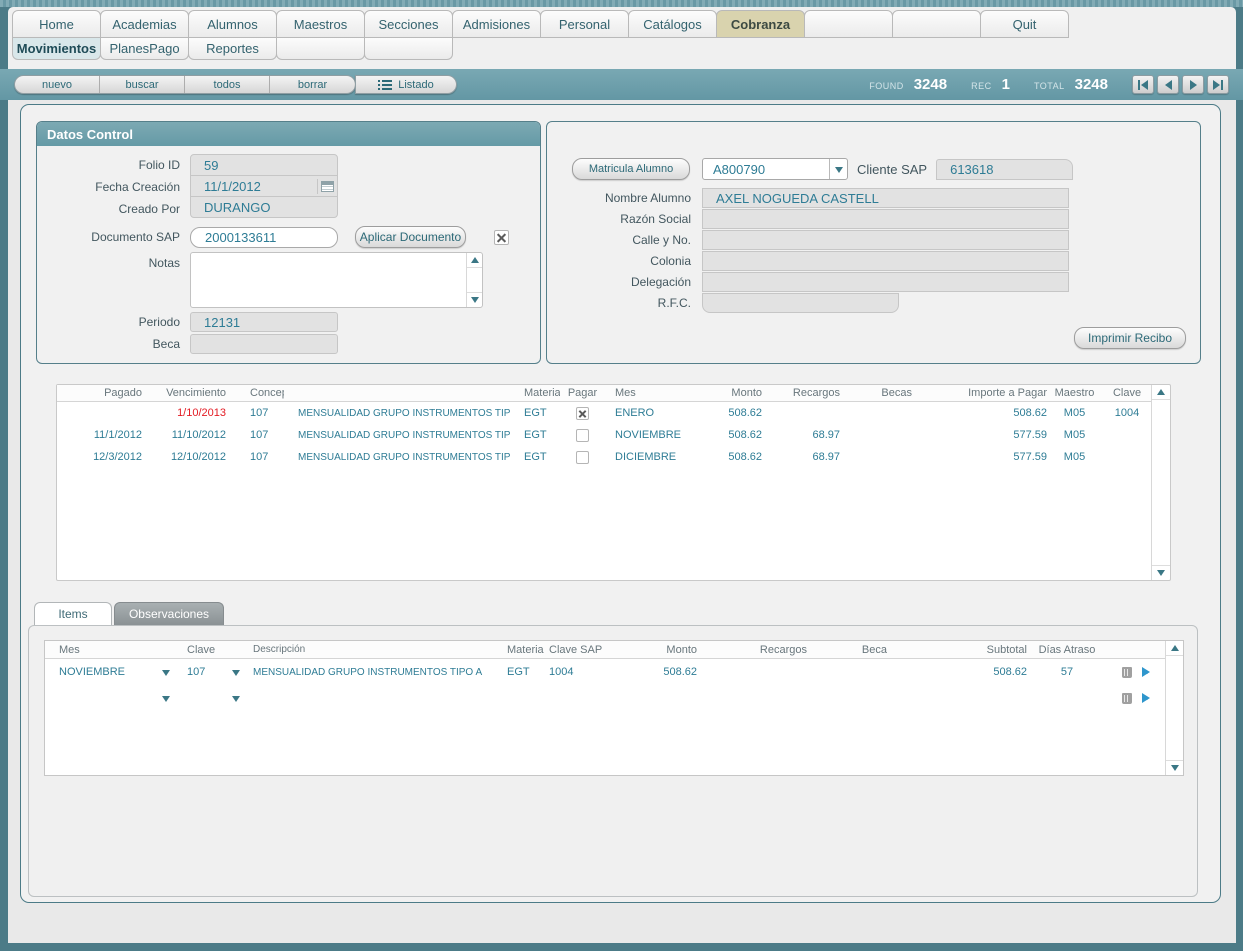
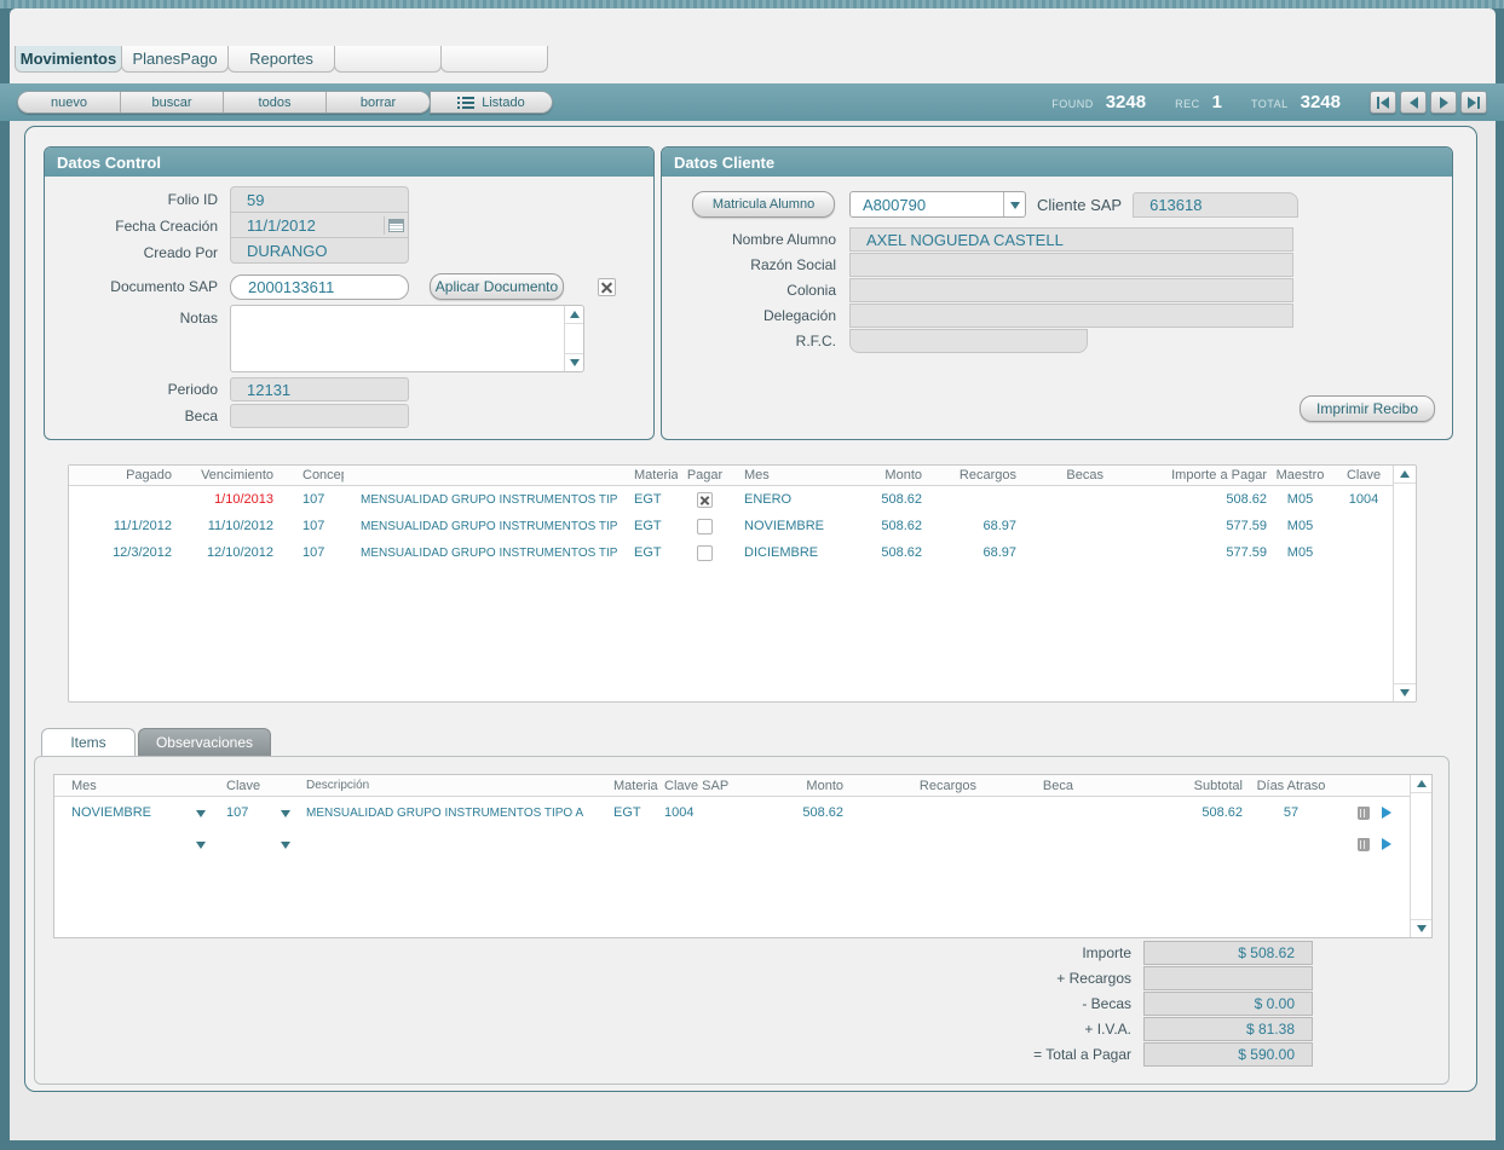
- Home
- Academias
- Alumnos
- Maestros
- Secciones
- Admisiones
- Personal
- Catálogos
- Cobranza
- Quit
  Movimientos
  PlanesPago
  Reportes
  nuevo
  buscar
  todos
  borrar
  Listado
  FOUND
  3248
  REC
  1
  TOTAL
  3248
  Datos Control
  Folio ID
  Fecha Creación
  Creado Por
  Documento SAP
  Notas
  Periodo
  Beca
  59
  11/1/2012
  DURANGO
  2000133611
  Aplicar Documento
  12131
+ Datos Cliente
  Matricula Alumno
  A800790
  Cliente SAP
  613618
  Nombre Alumno
  AXEL NOGUEDA CASTELL
  Razón Social
- Calle y No.
  Colonia
  Delegación
  R.F.C.
  Imprimir Recibo
  Pagado
  Vencimiento
  Materia
  Pagar
  Mes
  Monto
  Recargos
  Becas
  Importe a Pagar
  Maestro
  Clave
  1/10/2013
  107
  MENSUALIDAD GRUPO INSTRUMENTOS TIP
  EGT
  ENERO
  508.62
  508.62
  M05
  1004
  11/1/2012
  11/10/2012
  107
  MENSUALIDAD GRUPO INSTRUMENTOS TIP
  EGT
  NOVIEMBRE
  508.62
  68.97
  577.59
  M05
  12/3/2012
  12/10/2012
  107
  MENSUALIDAD GRUPO INSTRUMENTOS TIP
  EGT
  DICIEMBRE
  508.62
  68.97
  577.59
  M05
  Items
  Observaciones
  Mes
  Clave
  Descripción
  Materia
  Clave SAP
  Monto
  Recargos
  Beca
  Subtotal
  Días Atraso
  NOVIEMBRE
  107
  MENSUALIDAD GRUPO INSTRUMENTOS TIPO A
  EGT
  1004
  508.62
  508.62
  57
+ Importe
+ $ 508.62
+ + Recargos
+ - Becas
+ $ 0.00
+ + I.V.A.
+ $ 81.38
+ = Total a Pagar
+ $ 590.00
